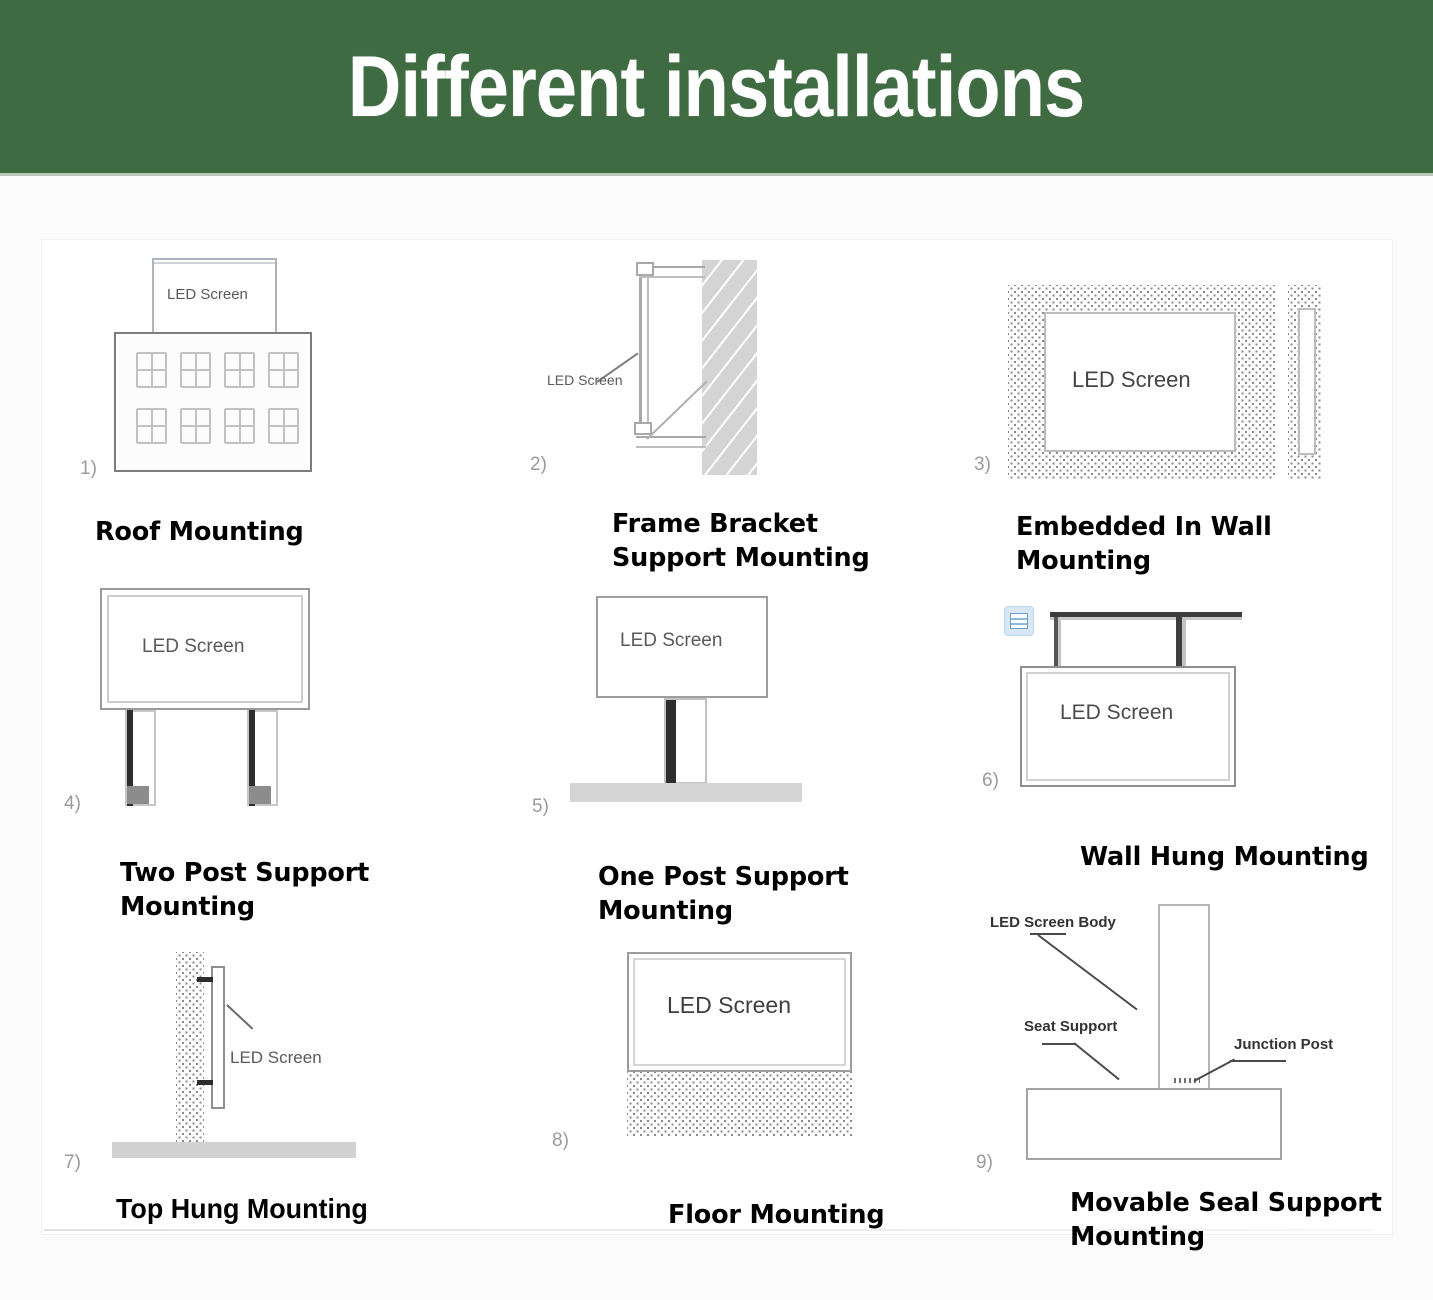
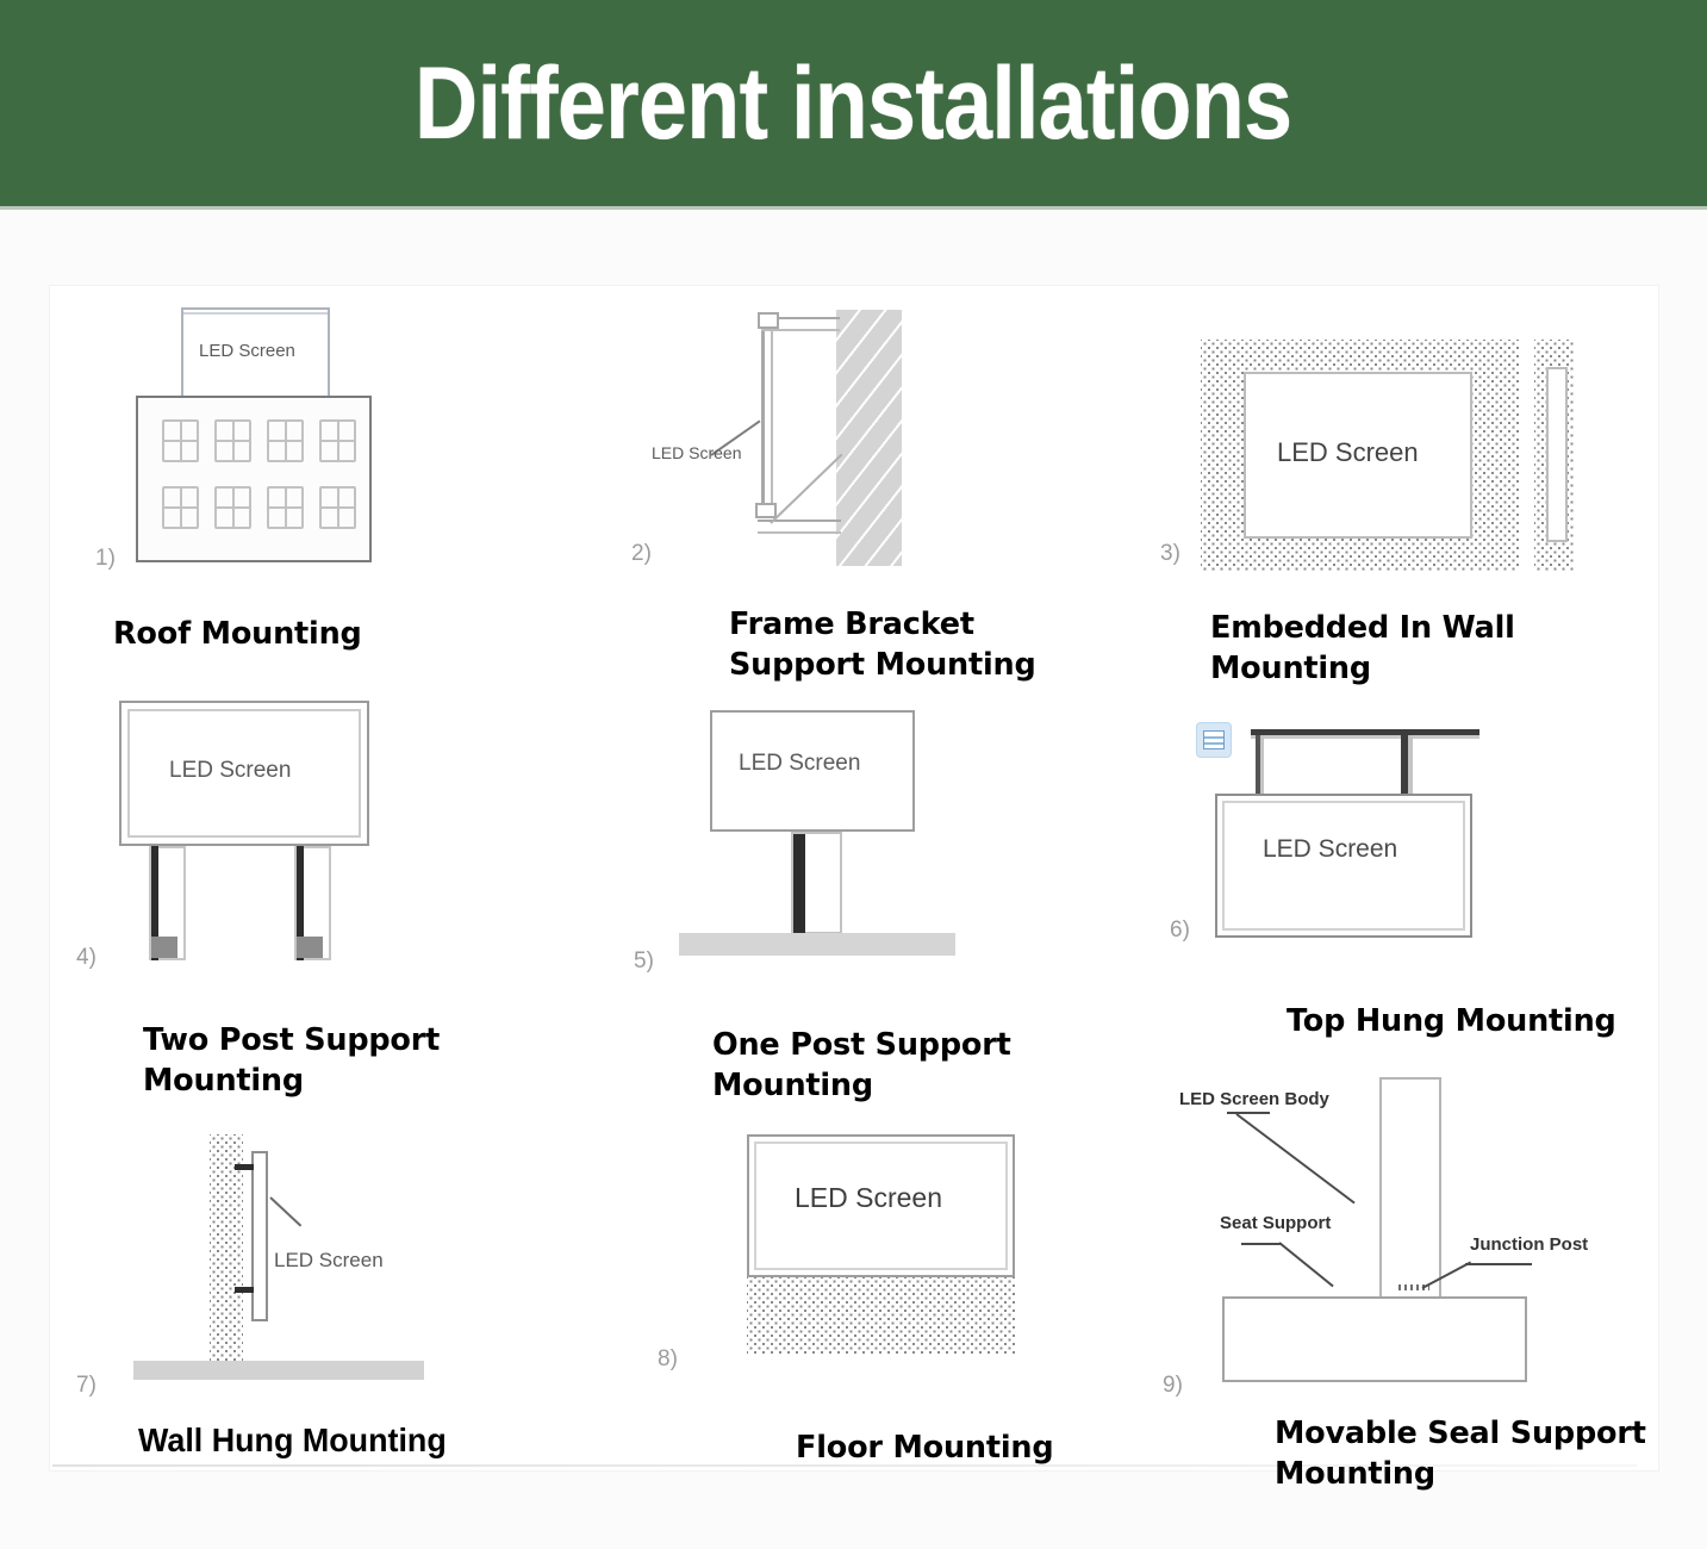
  Different installations
  LED Screen
  1)
  Roof Mounting
  LED Screen
  2)
  Frame Bracket
  Support Mounting
  LED Screen
  3)
  Embedded In Wall
  Mounting
  LED Screen
  4)
  Two Post Support
  Mounting
  LED Screen
  5)
  One Post Support
  Mounting
  LED Screen
  6)
- Wall Hung Mounting
+ Top Hung Mounting
  LED Screen
  7)
- Top Hung Mounting
+ Wall Hung Mounting
  LED Screen
  8)
  Floor Mounting
  LED Screen Body
  Seat Support
  Junction Post
  9)
  Movable Seal Support
  Mounting
